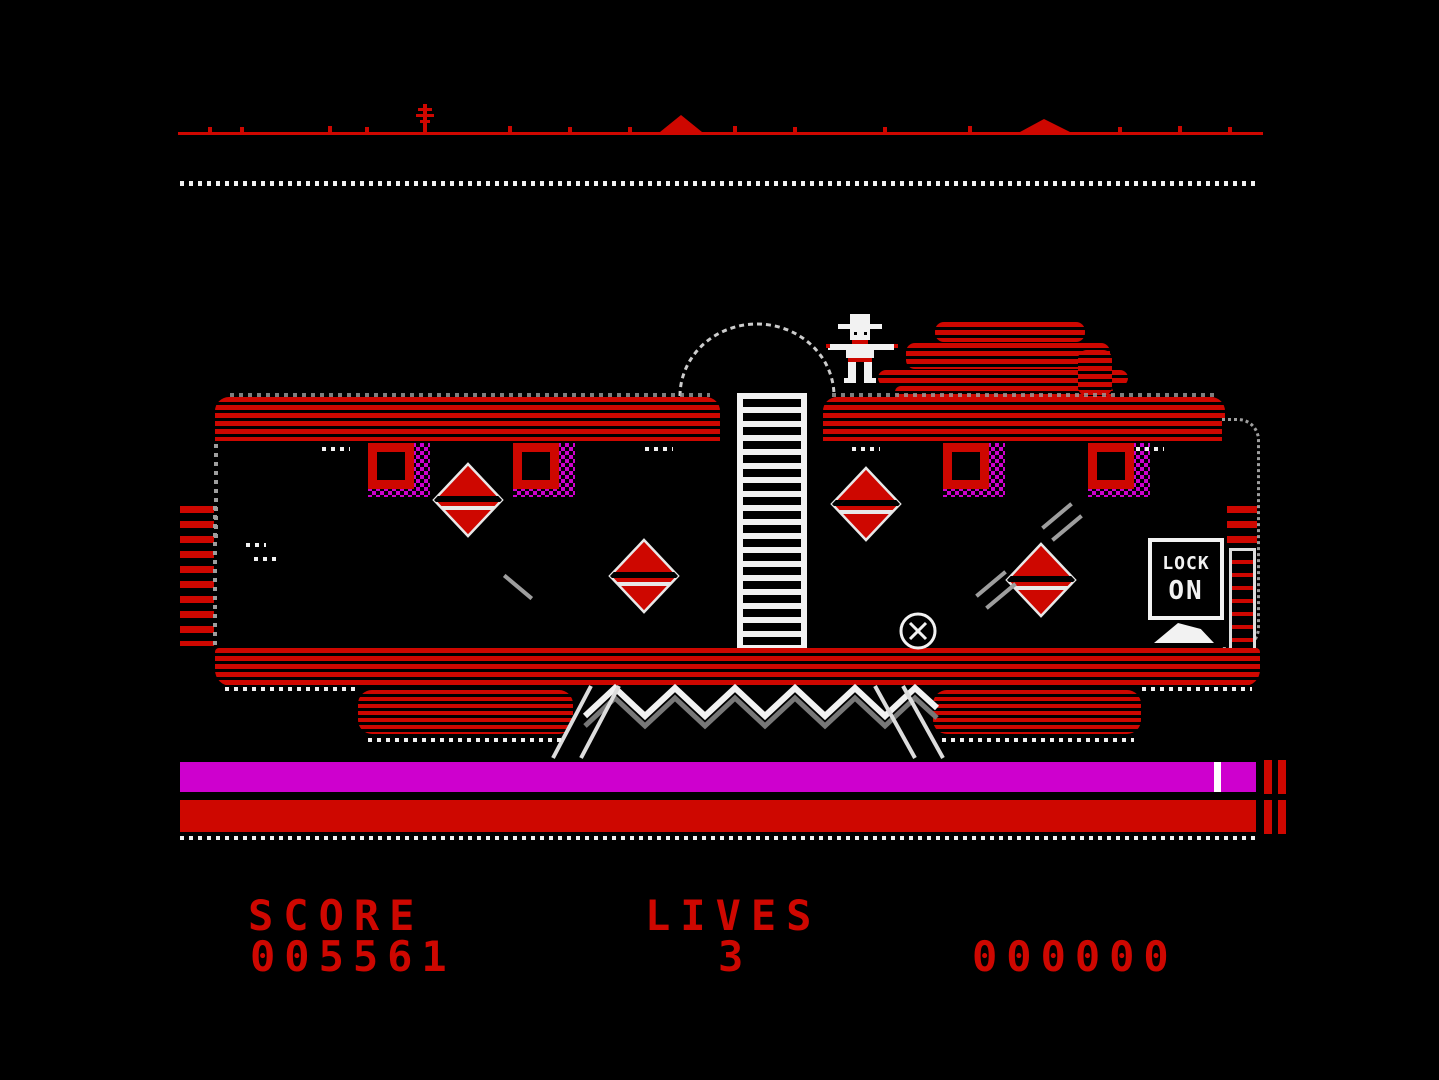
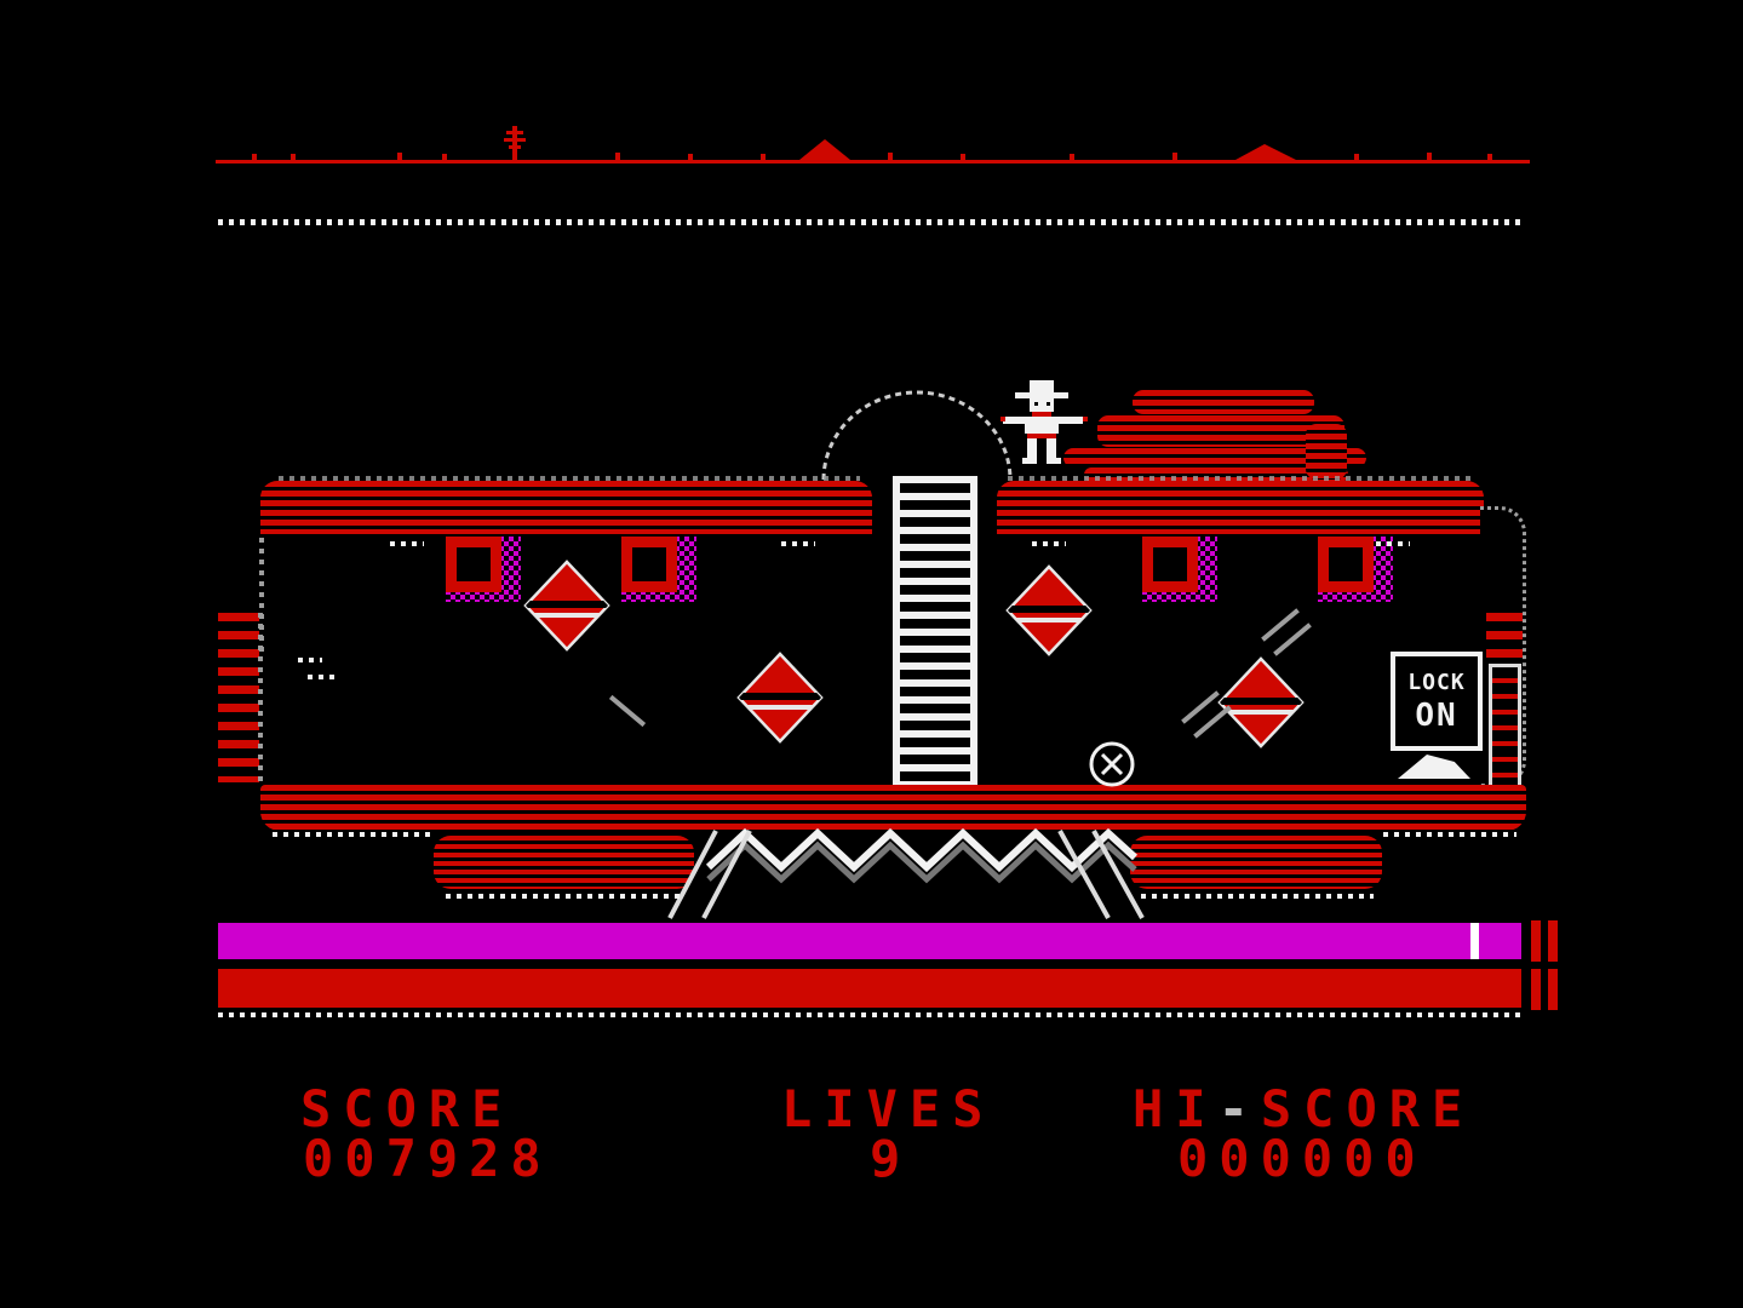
  LOCK
  ON
  SCORE
- 005561
+ 007928
  LIVES
- 3
+ 9
+ HI-SCORE
  000000
